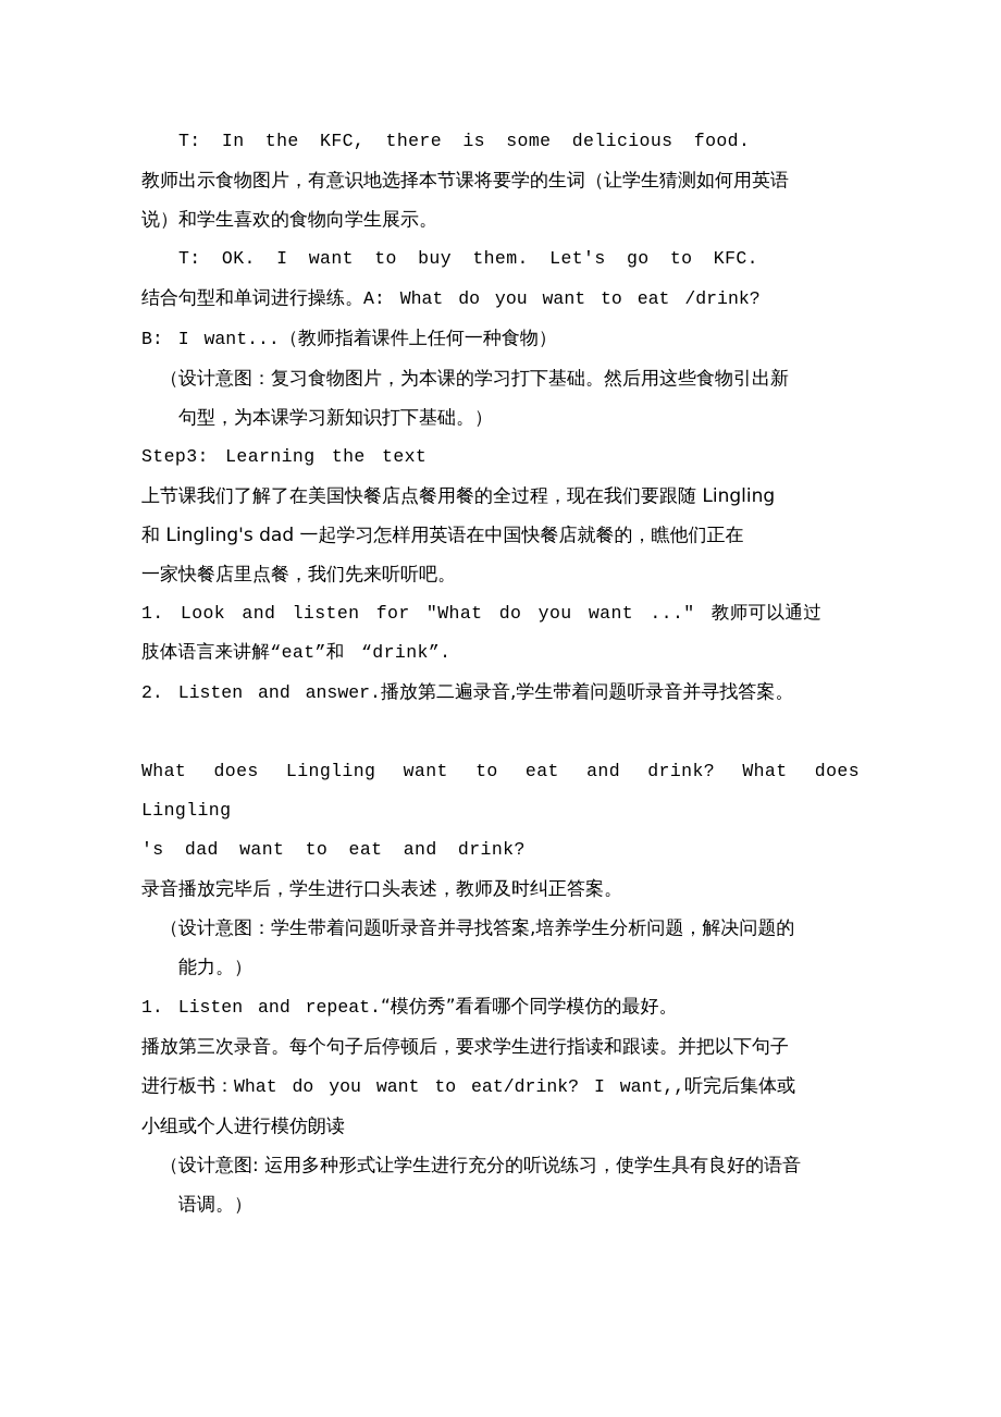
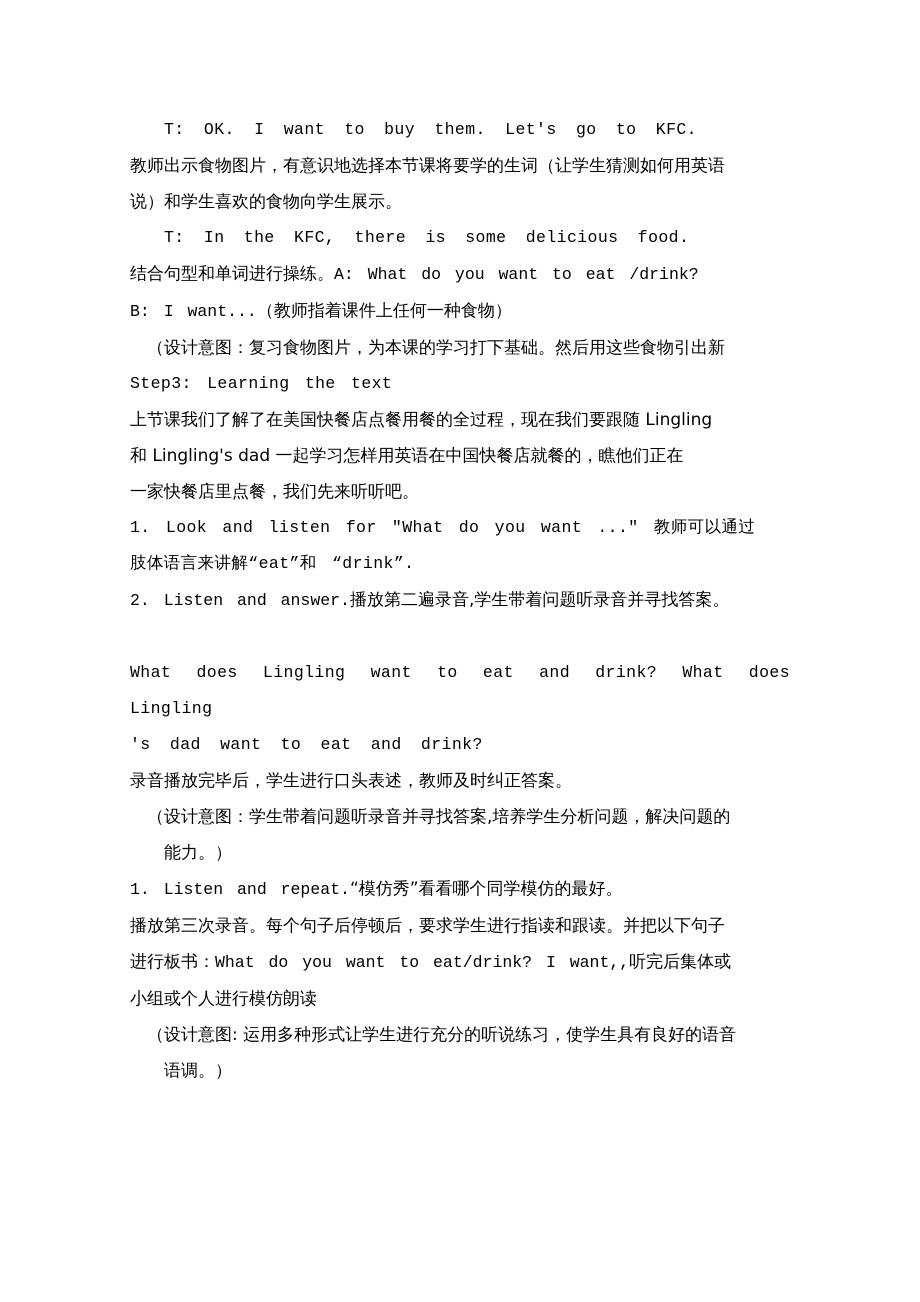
- T: In the KFC, there is some delicious food.
+ T: OK. I want to buy them. Let's go to KFC.
  教师出示食物图片，有意识地选择本节课将要学的生词（让学生猜测如何用英语
  说）和学生喜欢的食物向学生展示。
- T: OK. I want to buy them. Let's go to KFC.
+ T: In the KFC, there is some delicious food.
  结合句型和单词进行操练。A: What do you want to eat /drink?
  B: I want...（教师指着课件上任何一种食物）
  （设计意图：复习食物图片，为本课的学习打下基础。然后用这些食物引出新
- 句型，为本课学习新知识打下基础。）
  Step3: Learning the text
  上节课我们了解了在美国快餐店点餐用餐的全过程，现在我们要跟随 Lingling
  和 Lingling's dad 一起学习怎样用英语在中国快餐店就餐的，瞧他们正在
  一家快餐店里点餐，我们先来听听吧。
  1. Look and listen for "What do you want ..." 教师可以通过
  肢体语言来讲解“eat”和 “drink”.
  2. Listen and answer.播放第二遍录音,学生带着问题听录音并寻找答案。
  What does Lingling want to eat and drink? What does Lingling
  's dad want to eat and drink?
  录音播放完毕后，学生进行口头表述，教师及时纠正答案。
  （设计意图：学生带着问题听录音并寻找答案,培养学生分析问题，解决问题的
  能力。）
  1. Listen and repeat.“模仿秀”看看哪个同学模仿的最好。
  播放第三次录音。每个句子后停顿后，要求学生进行指读和跟读。并把以下句子
  进行板书：What do you want to eat/drink? I want,,听完后集体或
  小组或个人进行模仿朗读
  （设计意图: 运用多种形式让学生进行充分的听说练习，使学生具有良好的语音
  语调。）
